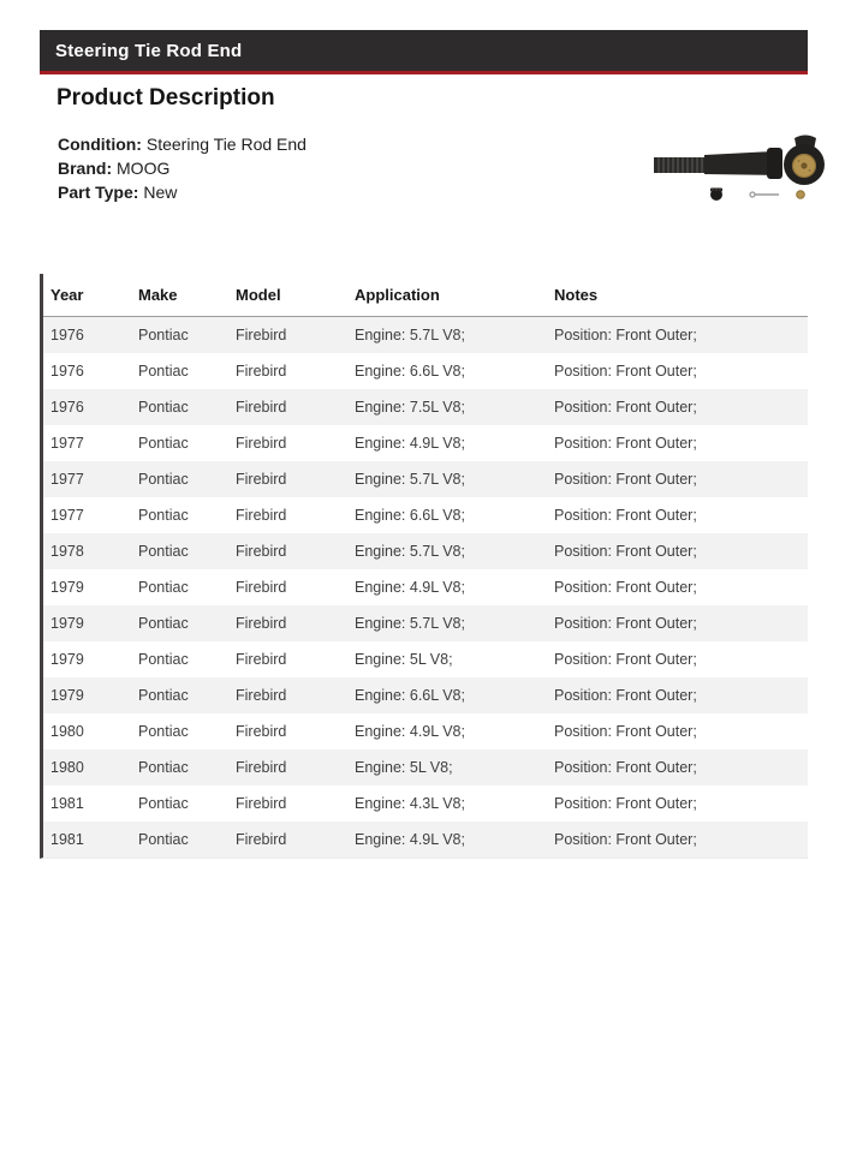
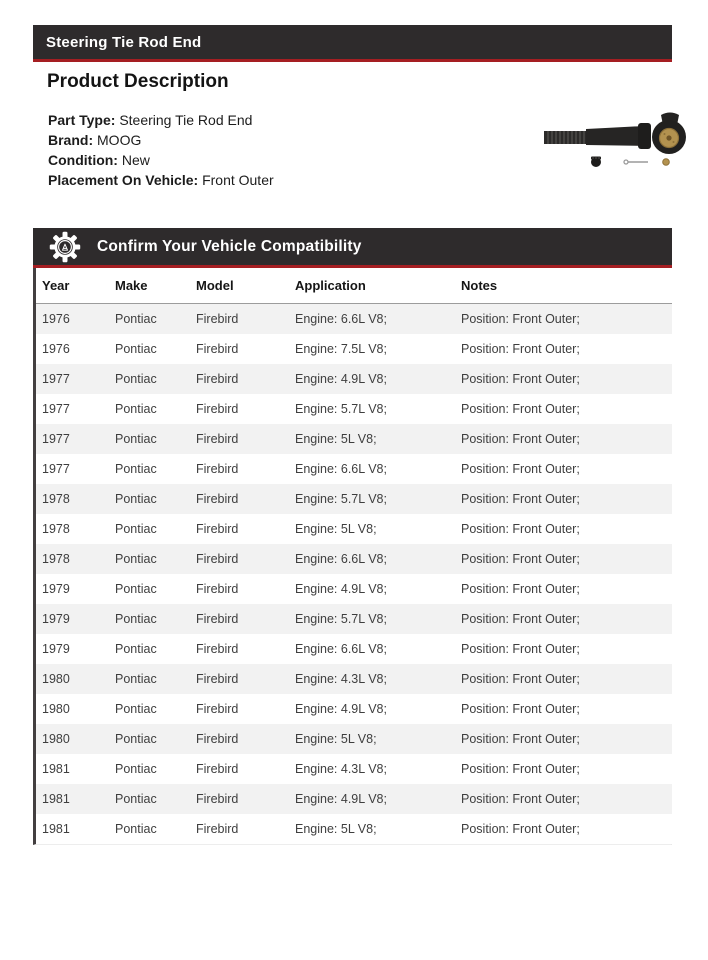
  Steering Tie Rod End
  Product Description
- Condition: Steering Tie Rod End
+ Part Type: Steering Tie Rod End
  Brand: MOOG
- Part Type: New
+ Condition: New
+ Placement On Vehicle: Front Outer
+ Confirm Your Vehicle Compatibility
  Year	Make	Model	Application	Notes
- 1976	Pontiac	Firebird	Engine: 5.7L V8;	Position: Front Outer;
  1976	Pontiac	Firebird	Engine: 6.6L V8;	Position: Front Outer;
  1976	Pontiac	Firebird	Engine: 7.5L V8;	Position: Front Outer;
  1977	Pontiac	Firebird	Engine: 4.9L V8;	Position: Front Outer;
  1977	Pontiac	Firebird	Engine: 5.7L V8;	Position: Front Outer;
+ 1977	Pontiac	Firebird	Engine: 5L V8;	Position: Front Outer;
  1977	Pontiac	Firebird	Engine: 6.6L V8;	Position: Front Outer;
  1978	Pontiac	Firebird	Engine: 5.7L V8;	Position: Front Outer;
+ 1978	Pontiac	Firebird	Engine: 5L V8;	Position: Front Outer;
+ 1978	Pontiac	Firebird	Engine: 6.6L V8;	Position: Front Outer;
  1979	Pontiac	Firebird	Engine: 4.9L V8;	Position: Front Outer;
  1979	Pontiac	Firebird	Engine: 5.7L V8;	Position: Front Outer;
- 1979	Pontiac	Firebird	Engine: 5L V8;	Position: Front Outer;
  1979	Pontiac	Firebird	Engine: 6.6L V8;	Position: Front Outer;
+ 1980	Pontiac	Firebird	Engine: 4.3L V8;	Position: Front Outer;
  1980	Pontiac	Firebird	Engine: 4.9L V8;	Position: Front Outer;
  1980	Pontiac	Firebird	Engine: 5L V8;	Position: Front Outer;
  1981	Pontiac	Firebird	Engine: 4.3L V8;	Position: Front Outer;
  1981	Pontiac	Firebird	Engine: 4.9L V8;	Position: Front Outer;
+ 1981	Pontiac	Firebird	Engine: 5L V8;	Position: Front Outer;
